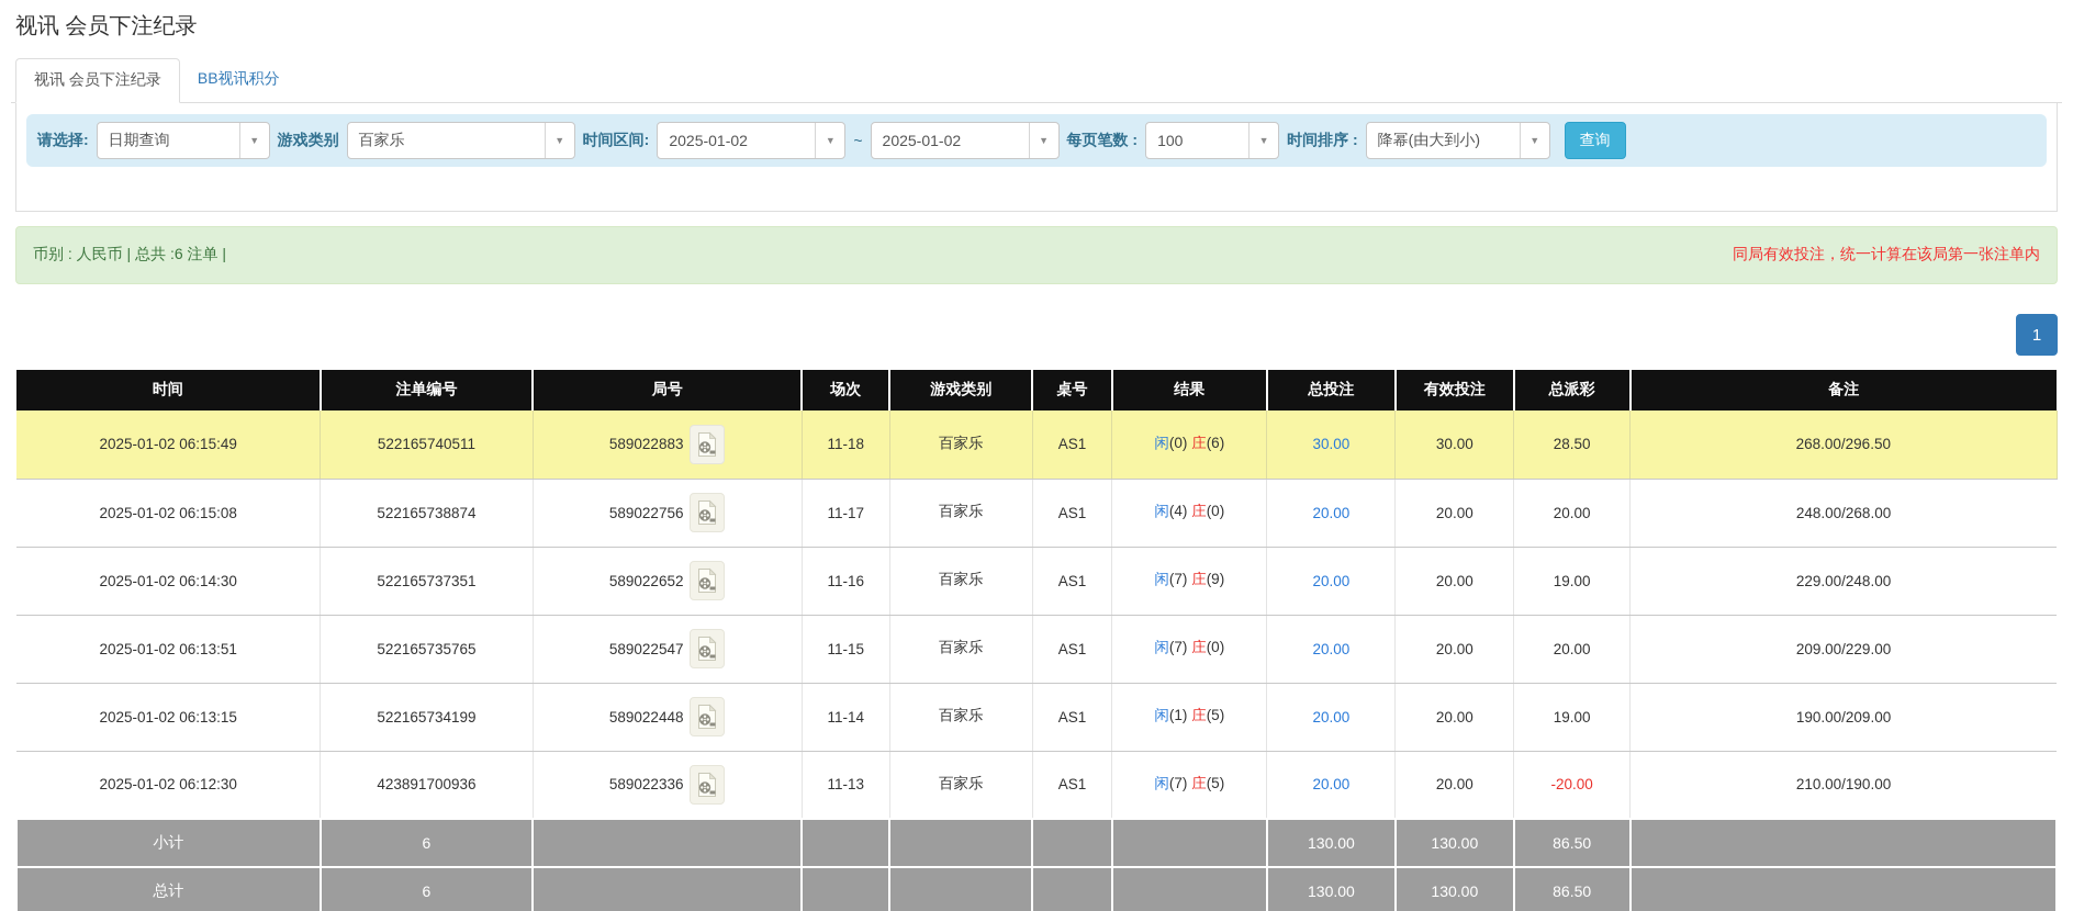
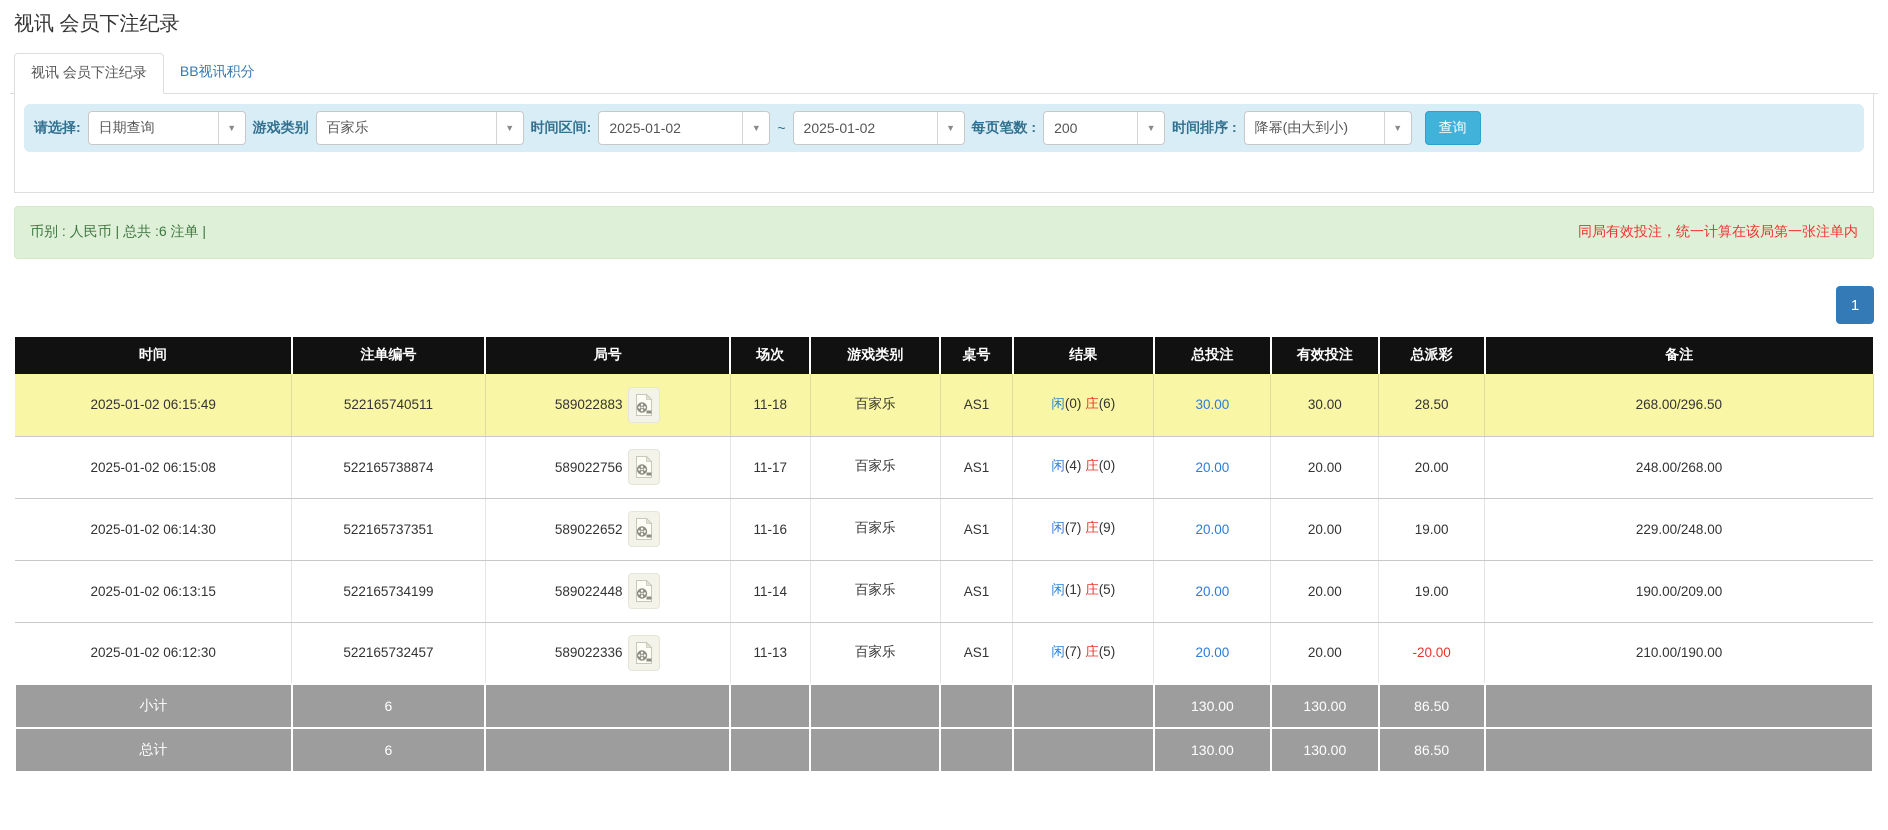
  视讯 会员下注纪录
  视讯 会员下注纪录
  BB视讯积分
  请选择:
  日期查询
  ▼
  游戏类别
  百家乐
  ▼
  时间区间:
  2025-01-02
  ▼
  ~
  2025-01-02
  ▼
  每页笔数 :
- 100
+ 200
  ▼
  时间排序 :
  降幂(由大到小)
  ▼
  查询
  币别 : 人民币 | 总共 :6 注单 |
  同局有效投注，统一计算在该局第一张注单内
  1
  时间	注单编号	局号	场次	游戏类别	桌号	结果	总投注	有效投注	总派彩	备注
  2025-01-02 06:15:49	522165740511	589022883	11-18	百家乐	AS1	闲(0) 庄(6)	30.00	30.00	28.50	268.00/296.50
  2025-01-02 06:15:08	522165738874	589022756	11-17	百家乐	AS1	闲(4) 庄(0)	20.00	20.00	20.00	248.00/268.00
  2025-01-02 06:14:30	522165737351	589022652	11-16	百家乐	AS1	闲(7) 庄(9)	20.00	20.00	19.00	229.00/248.00
- 2025-01-02 06:13:51	522165735765	589022547	11-15	百家乐	AS1	闲(7) 庄(0)	20.00	20.00	20.00	209.00/229.00
  2025-01-02 06:13:15	522165734199	589022448	11-14	百家乐	AS1	闲(1) 庄(5)	20.00	20.00	19.00	190.00/209.00
- 2025-01-02 06:12:30	423891700936	589022336	11-13	百家乐	AS1	闲(7) 庄(5)	20.00	20.00	-20.00	210.00/190.00
+ 2025-01-02 06:12:30	522165732457	589022336	11-13	百家乐	AS1	闲(7) 庄(5)	20.00	20.00	-20.00	210.00/190.00
  小计	6						130.00	130.00	86.50
  总计	6						130.00	130.00	86.50
